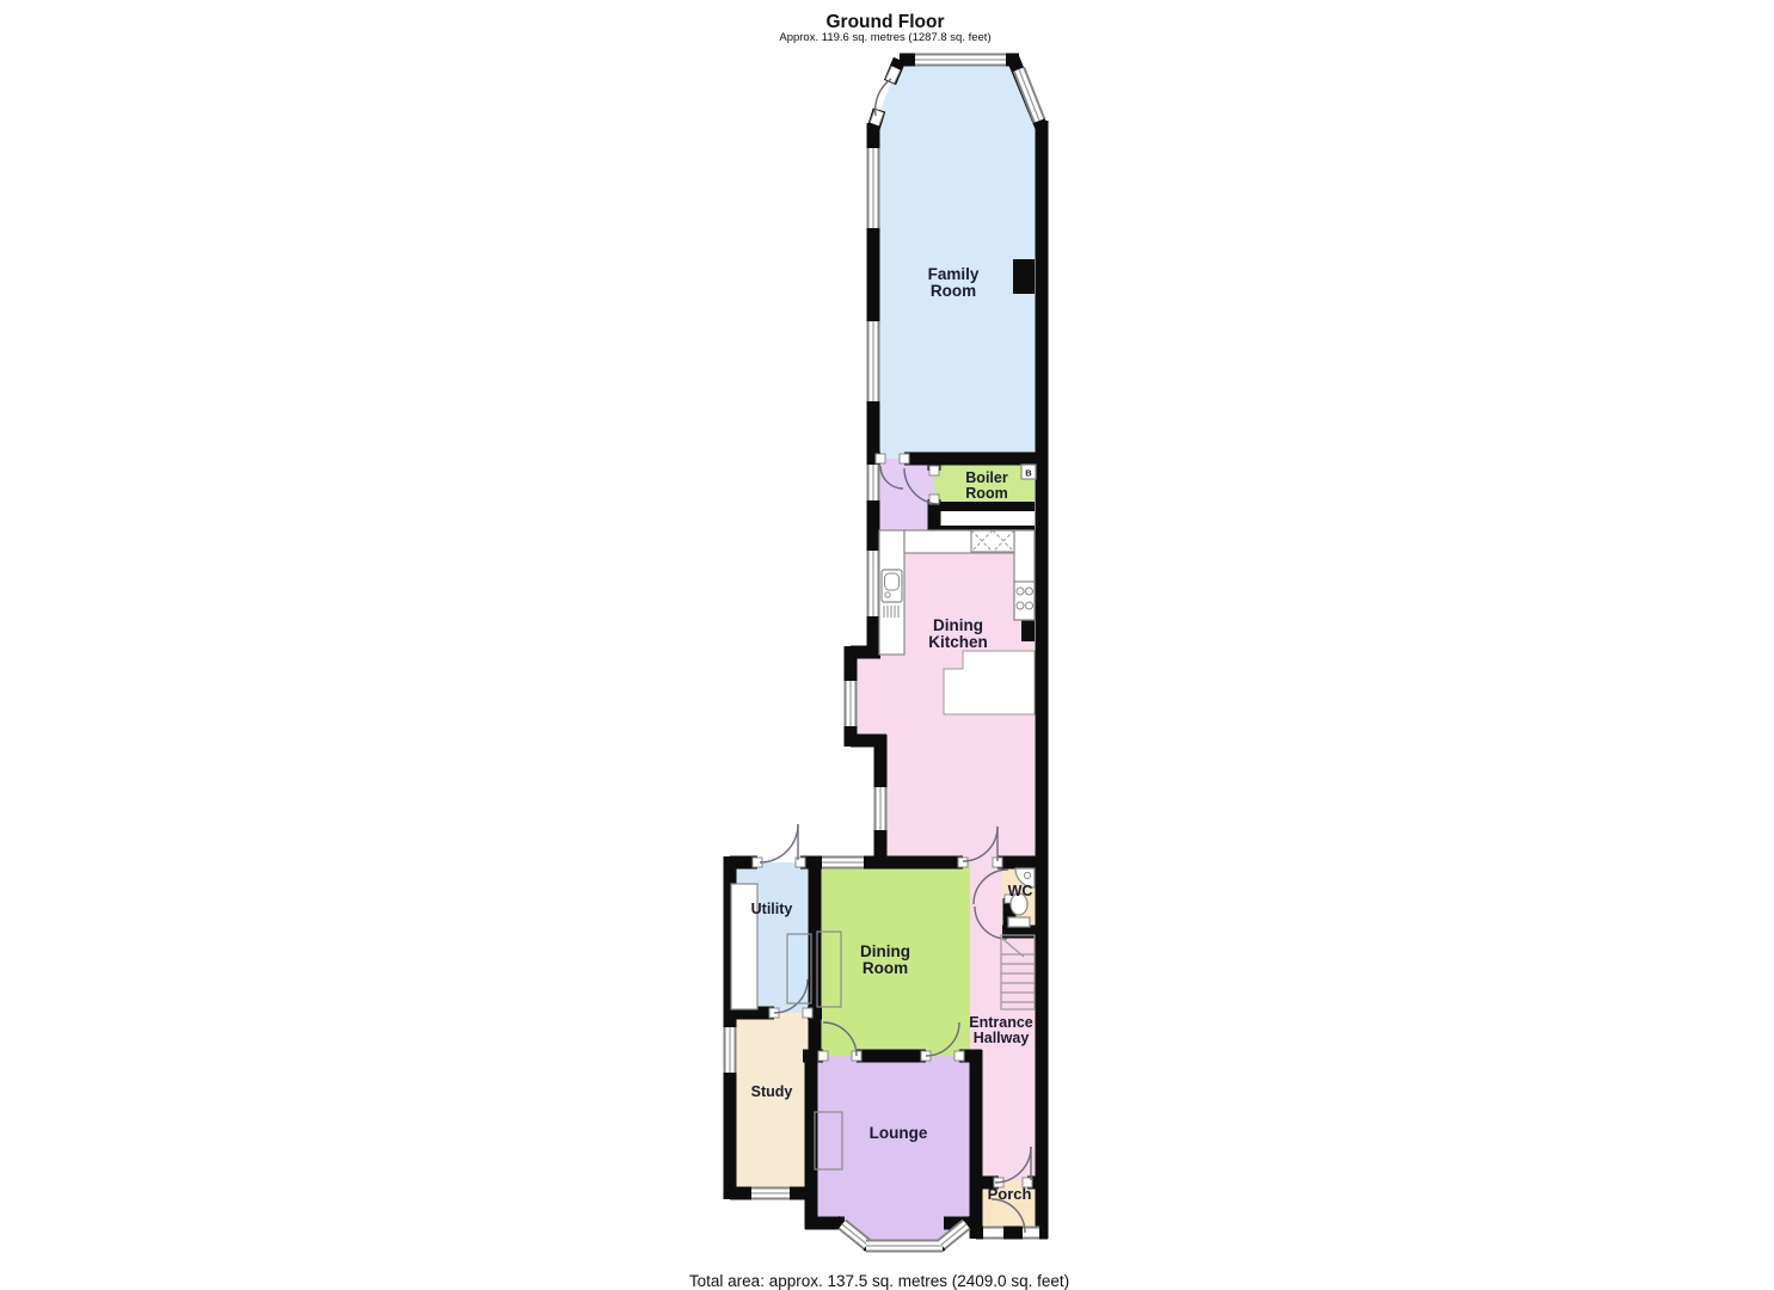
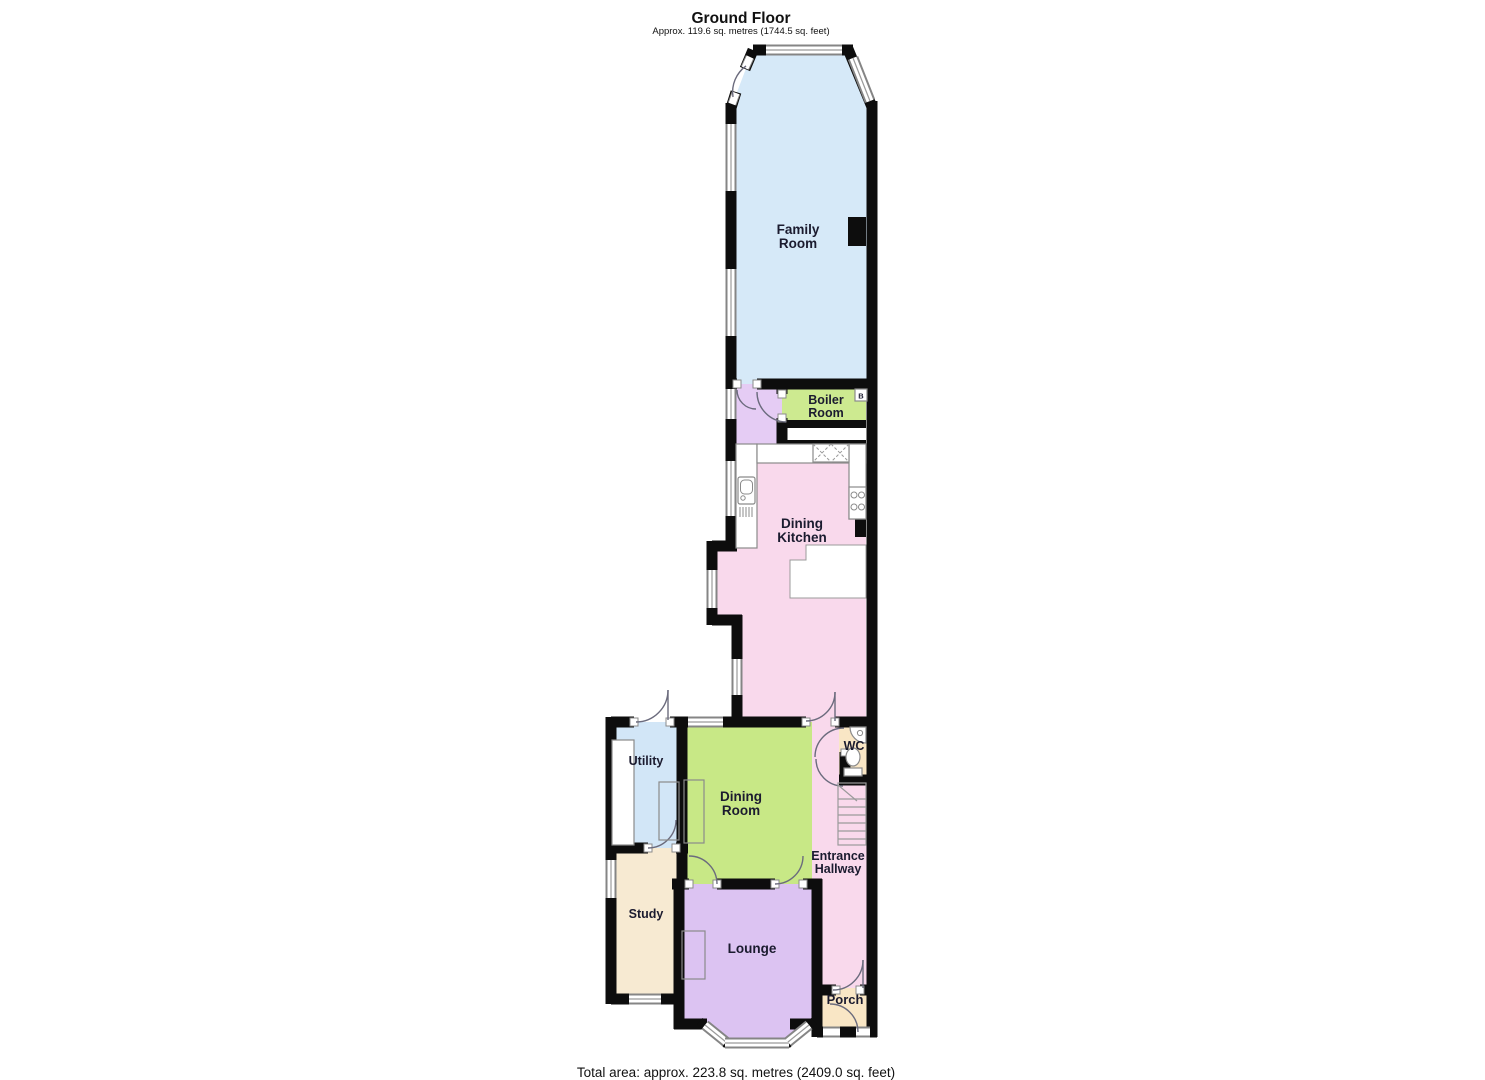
  Ground Floor
- Approx. 119.6 sq. metres (1287.8 sq. feet)
+ Approx. 119.6 sq. metres (1744.5 sq. feet)
  B
  Family
  Room
  Boiler
  Room
  Dining
  Kitchen
  Utility
  Dining
  Room
  WC
  Entrance
  Hallway
  Study
  Lounge
  Porch
- Total area: approx. 137.5 sq. metres (2409.0 sq. feet)
+ Total area: approx. 223.8 sq. metres (2409.0 sq. feet)
